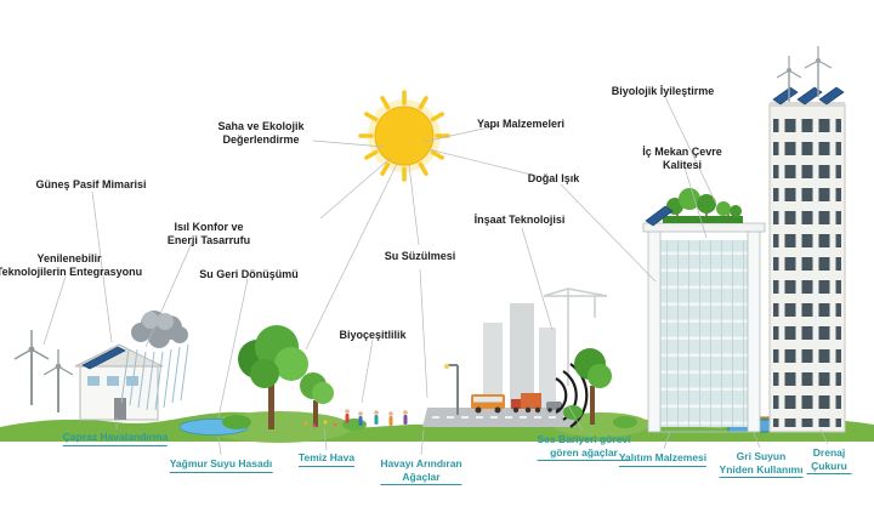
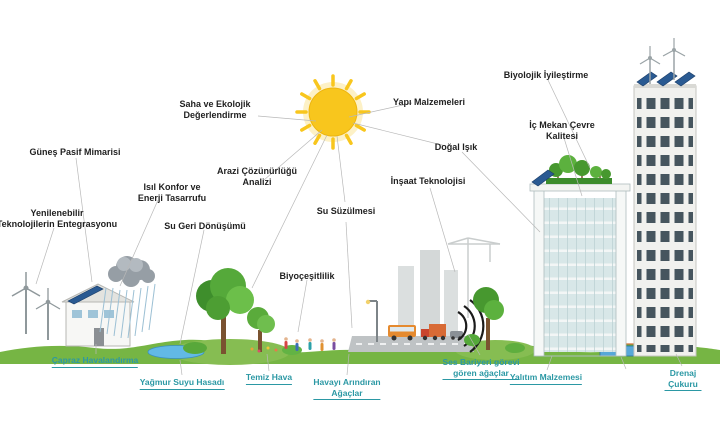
  Güneş Pasif Mimarisi
  Yenilenebilir
  eknolojilerin Entegrasyonu
  Isıl Konfor ve
  Enerji Tasarrufu
  Su Geri Dönüşümü
  Saha ve Ekolojik
  Değerlendirme
+ Arazi Çözünürlüğü
+ Analizi
  Su Süzülmesi
  Biyoçeşitlilik
  Yapı Malzemeleri
  Doğal Işık
  İnşaat Teknolojisi
  Biyolojik İyileştirme
  İç Mekan Çevre
  Kalitesi
  Çapraz Havalandırma
  Yağmur Suyu Hasadı
  Temiz Hava
  Havayı Arındıran
  Ağaçlar
  Ses Bariyeri görevi
  gören ağaçlar
  Yalıtım Malzemesi
- Gri Suyun
- Yniden Kullanımı
  Drenaj Çukuru
